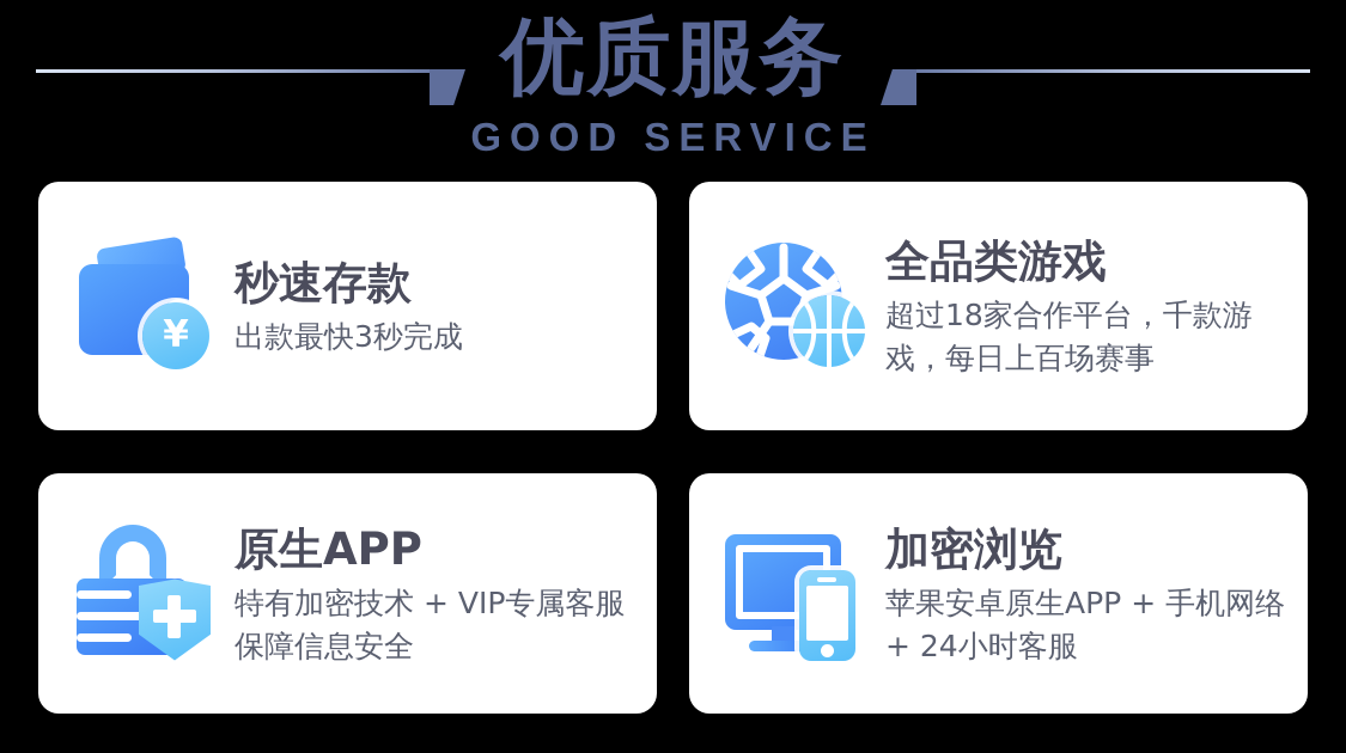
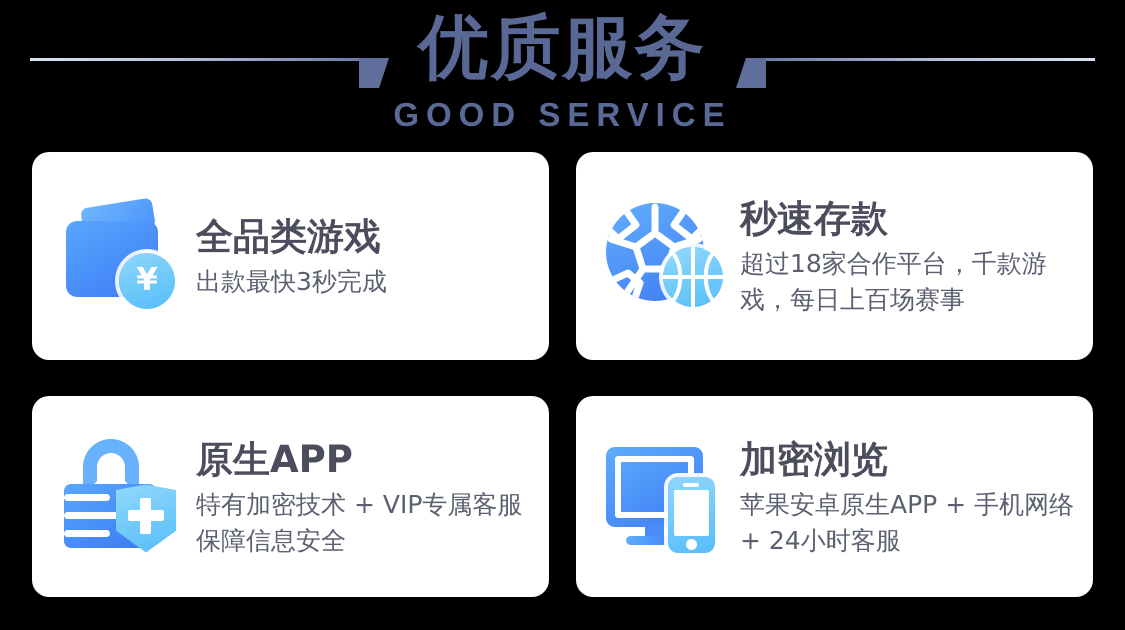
  优质服务
  GOOD SERVICE
  ¥
- 秒速存款
+ 全品类游戏
  出款最快3秒完成
- 全品类游戏
+ 秒速存款
  超过18家合作平台，千款游戏，每日上百场赛事
  原生APP
  特有加密技术 + VIP专属客服保障信息安全
  加密浏览
  苹果安卓原生APP + 手机网络 + 24小时客服
